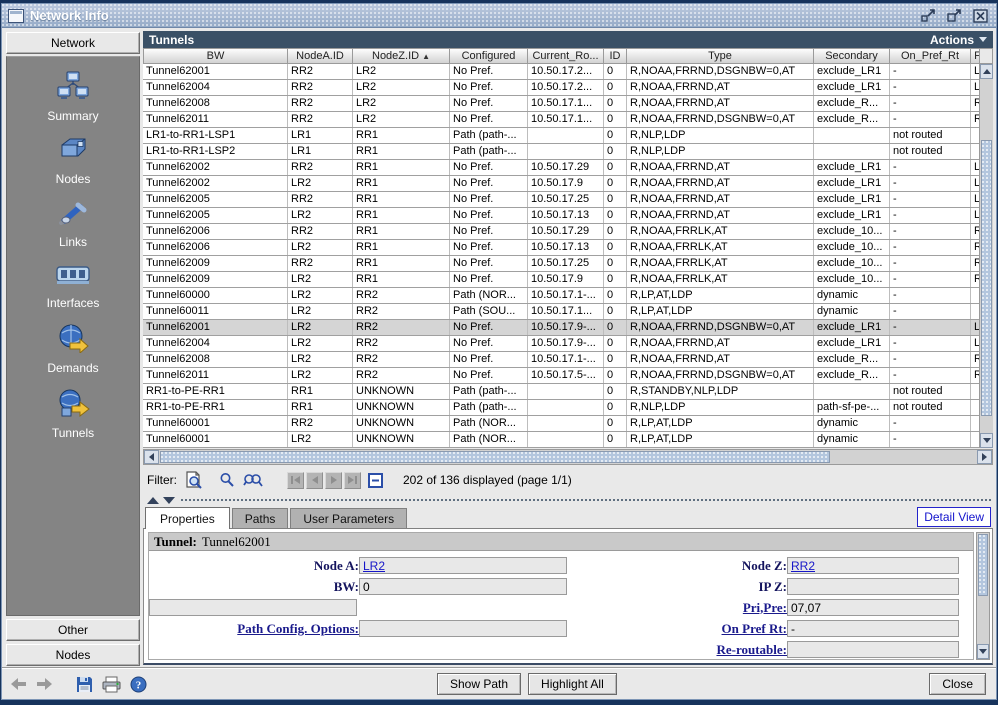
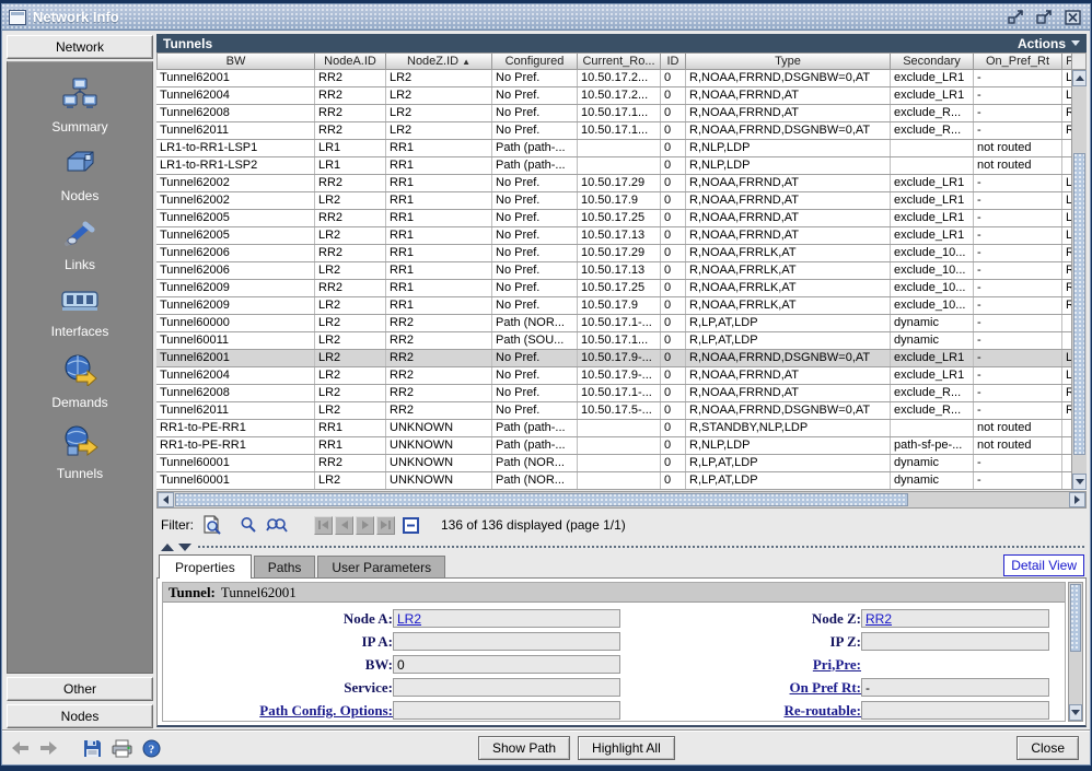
  Network Info
  Network
  Summary
  Nodes
  Links
  Interfaces
  Demands
  Tunnels
  Other
  Nodes
  Tunnels
  Actions
  BW
  NodeA.ID
  NodeZ.ID
  ▲
  Configured
  Current_Ro...
  ID
  Type
  Secondary
  On_Pref_Rt
  F
  Tunnel62001
  RR2
  LR2
  No Pref.
  10.50.17.2...
  0
  R,NOAA,FRRND,DSGNBW=0,AT
  exclude_LR1
  -
  L
  Tunnel62004
  RR2
  LR2
  No Pref.
  10.50.17.2...
  0
  R,NOAA,FRRND,AT
  exclude_LR1
  -
  L
  Tunnel62008
  RR2
  LR2
  No Pref.
  10.50.17.1...
  0
  R,NOAA,FRRND,AT
  exclude_R...
  -
  R
  Tunnel62011
  RR2
  LR2
  No Pref.
  10.50.17.1...
  0
  R,NOAA,FRRND,DSGNBW=0,AT
  exclude_R...
  -
  R
  LR1-to-RR1-LSP1
  LR1
  RR1
  Path (path-...
  0
  R,NLP,LDP
  not routed
  LR1-to-RR1-LSP2
  LR1
  RR1
  Path (path-...
  0
  R,NLP,LDP
  not routed
  Tunnel62002
  RR2
  RR1
  No Pref.
  10.50.17.29
  0
  R,NOAA,FRRND,AT
  exclude_LR1
  -
  L
  Tunnel62002
  LR2
  RR1
  No Pref.
  10.50.17.9
  0
  R,NOAA,FRRND,AT
  exclude_LR1
  -
  L
  Tunnel62005
  RR2
  RR1
  No Pref.
  10.50.17.25
  0
  R,NOAA,FRRND,AT
  exclude_LR1
  -
  L
  Tunnel62005
  LR2
  RR1
  No Pref.
  10.50.17.13
  0
  R,NOAA,FRRND,AT
  exclude_LR1
  -
  L
  Tunnel62006
  RR2
  RR1
  No Pref.
  10.50.17.29
  0
  R,NOAA,FRRLK,AT
  exclude_10...
  -
  R
  Tunnel62006
  LR2
  RR1
  No Pref.
  10.50.17.13
  0
  R,NOAA,FRRLK,AT
  exclude_10...
  -
  R
  Tunnel62009
  RR2
  RR1
  No Pref.
  10.50.17.25
  0
  R,NOAA,FRRLK,AT
  exclude_10...
  -
  R
  Tunnel62009
  LR2
  RR1
  No Pref.
  10.50.17.9
  0
  R,NOAA,FRRLK,AT
  exclude_10...
  -
  R
  Tunnel60000
  LR2
  RR2
  Path (NOR...
  10.50.17.1-...
  0
  R,LP,AT,LDP
  dynamic
  -
  Tunnel60011
  LR2
  RR2
  Path (SOU...
  10.50.17.1...
  0
  R,LP,AT,LDP
  dynamic
  -
  Tunnel62001
  LR2
  RR2
  No Pref.
  10.50.17.9-...
  0
  R,NOAA,FRRND,DSGNBW=0,AT
  exclude_LR1
  -
  L
  Tunnel62004
  LR2
  RR2
  No Pref.
  10.50.17.9-...
  0
  R,NOAA,FRRND,AT
  exclude_LR1
  -
  L
  Tunnel62008
  LR2
  RR2
  No Pref.
  10.50.17.1-...
  0
  R,NOAA,FRRND,AT
  exclude_R...
  -
  R
  Tunnel62011
  LR2
  RR2
  No Pref.
  10.50.17.5-...
  0
  R,NOAA,FRRND,DSGNBW=0,AT
  exclude_R...
  -
  R
  RR1-to-PE-RR1
  RR1
  UNKNOWN
  Path (path-...
  0
  R,STANDBY,NLP,LDP
  not routed
  RR1-to-PE-RR1
  RR1
  UNKNOWN
  Path (path-...
  0
  R,NLP,LDP
  path-sf-pe-...
  not routed
  Tunnel60001
  RR2
  UNKNOWN
  Path (NOR...
  0
  R,LP,AT,LDP
  dynamic
  -
  Tunnel60001
  LR2
  UNKNOWN
  Path (NOR...
  0
  R,LP,AT,LDP
  dynamic
  -
  Filter:
- 202 of 136 displayed (page 1/1)
+ 136 of 136 displayed (page 1/1)
  Properties
  Paths
  User Parameters
  Detail View
  Tunnel:
  Tunnel62001
  Node A:
  LR2
+ IP A:
  BW:
  0
+ Service:
  Path Config. Options:
  Node Z:
  RR2
  IP Z:
  Pri,Pre:
- 07,07
  On Pref Rt:
  -
  Re-routable:
  ?
  Show Path
  Highlight All
  Close
